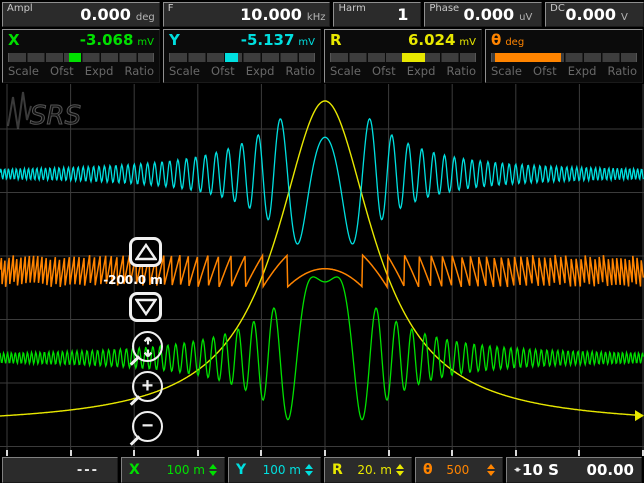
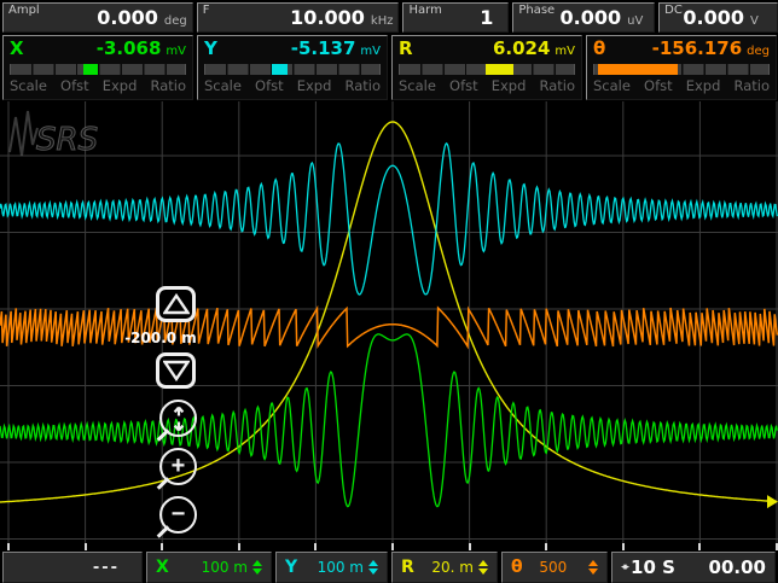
  Ampl
  0.000
  deg
  F
  10.000
  kHz
  Harm
  1
  Phase
  0.000
  uV
  DC
  0.000
  V
  X
  -3.068
  mV
  Scale
  Ofst
  Expd
  Ratio
  Y
  -5.137
  mV
  Scale
  Ofst
  Expd
  Ratio
  R
  6.024
  mV
  Scale
  Ofst
  Expd
  Ratio
  θ
+ -156.176
  deg
  Scale
  Ofst
  Expd
  Ratio
  SRS
  -200.0 m
  +
  −
  ---
  X
  100 m
  Y
  100 m
  R
  20. m
  θ
  500
  ◂▸
  10 S
  00.00
